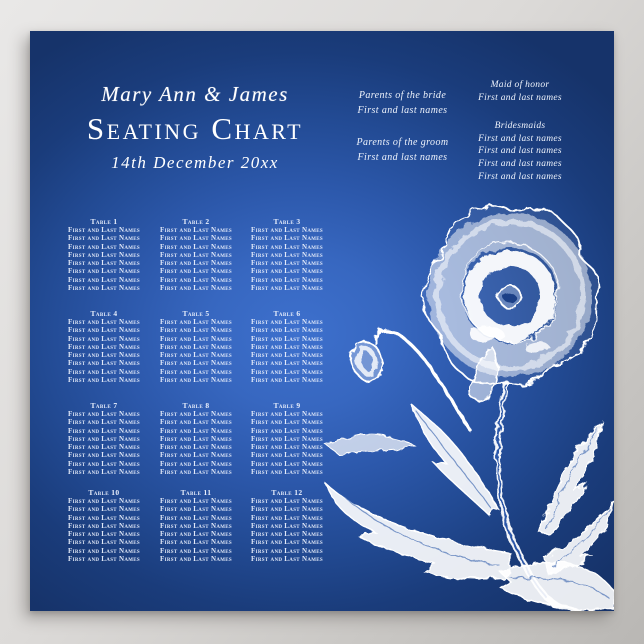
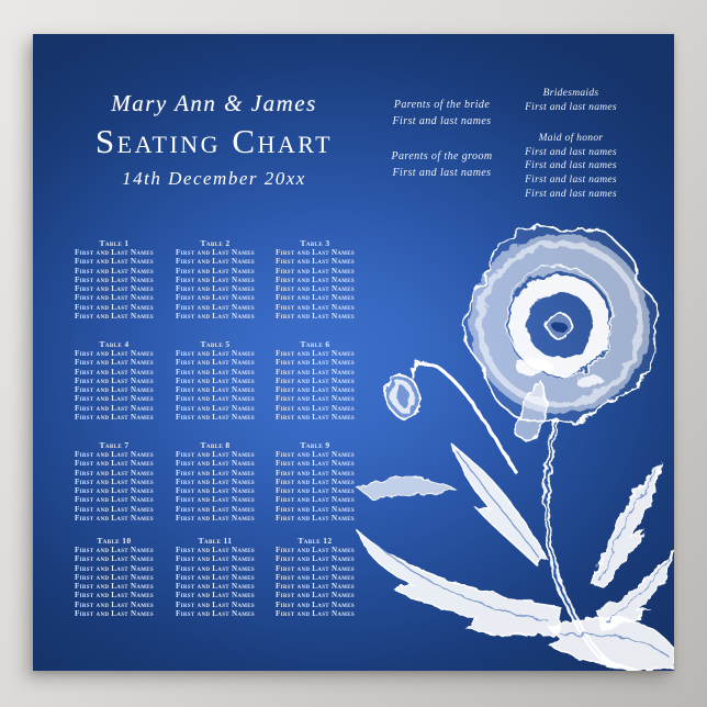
  Mary Ann & James
  Seating Chart
  14th December 20xx
  Parents of the bride
  First and last names
  Parents of the groom
  First and last names
- Maid of honor
+ Bridesmaids
  First and last names
- Bridesmaids
+ Maid of honor
  First and last names
  First and last names
  First and last names
  First and last names
  Table 1
  First and Last Names
  First and Last Names
  First and Last Names
  First and Last Names
  First and Last Names
  First and Last Names
  First and Last Names
  Table 2
  First and Last Names
  First and Last Names
  First and Last Names
  First and Last Names
  First and Last Names
  First and Last Names
  First and Last Names
  Table 3
  First and Last Names
  First and Last Names
  First and Last Names
  First and Last Names
  First and Last Names
  First and Last Names
  First and Last Names
  Table 4
  First and Last Names
  First and Last Names
  First and Last Names
  First and Last Names
  First and Last Names
  First and Last Names
  First and Last Names
  First and Last Names
  Table 5
  First and Last Names
  First and Last Names
  First and Last Names
  First and Last Names
  First and Last Names
  First and Last Names
  First and Last Names
  First and Last Names
  Table 6
  First and Last Names
  First and Last Names
  First and Last Names
  First and Last Names
  First and Last Names
  First and Last Names
  First and Last Names
  First and Last Names
  Table 7
  First and Last Names
  First and Last Names
  First and Last Names
  First and Last Names
  First and Last Names
  First and Last Names
  First and Last Names
  First and Last Names
  Table 8
  First and Last Names
  First and Last Names
  First and Last Names
  First and Last Names
  First and Last Names
  First and Last Names
  First and Last Names
  First and Last Names
  Table 9
  First and Last Names
  First and Last Names
  First and Last Names
  First and Last Names
  First and Last Names
  First and Last Names
  First and Last Names
  First and Last Names
  Table 10
  First and Last Names
  First and Last Names
  First and Last Names
  First and Last Names
  First and Last Names
  First and Last Names
  First and Last Names
  Table 11
  First and Last Names
  First and Last Names
  First and Last Names
  First and Last Names
  First and Last Names
  First and Last Names
  First and Last Names
  Table 12
  First and Last Names
  First and Last Names
  First and Last Names
  First and Last Names
  First and Last Names
  First and Last Names
  First and Last Names
